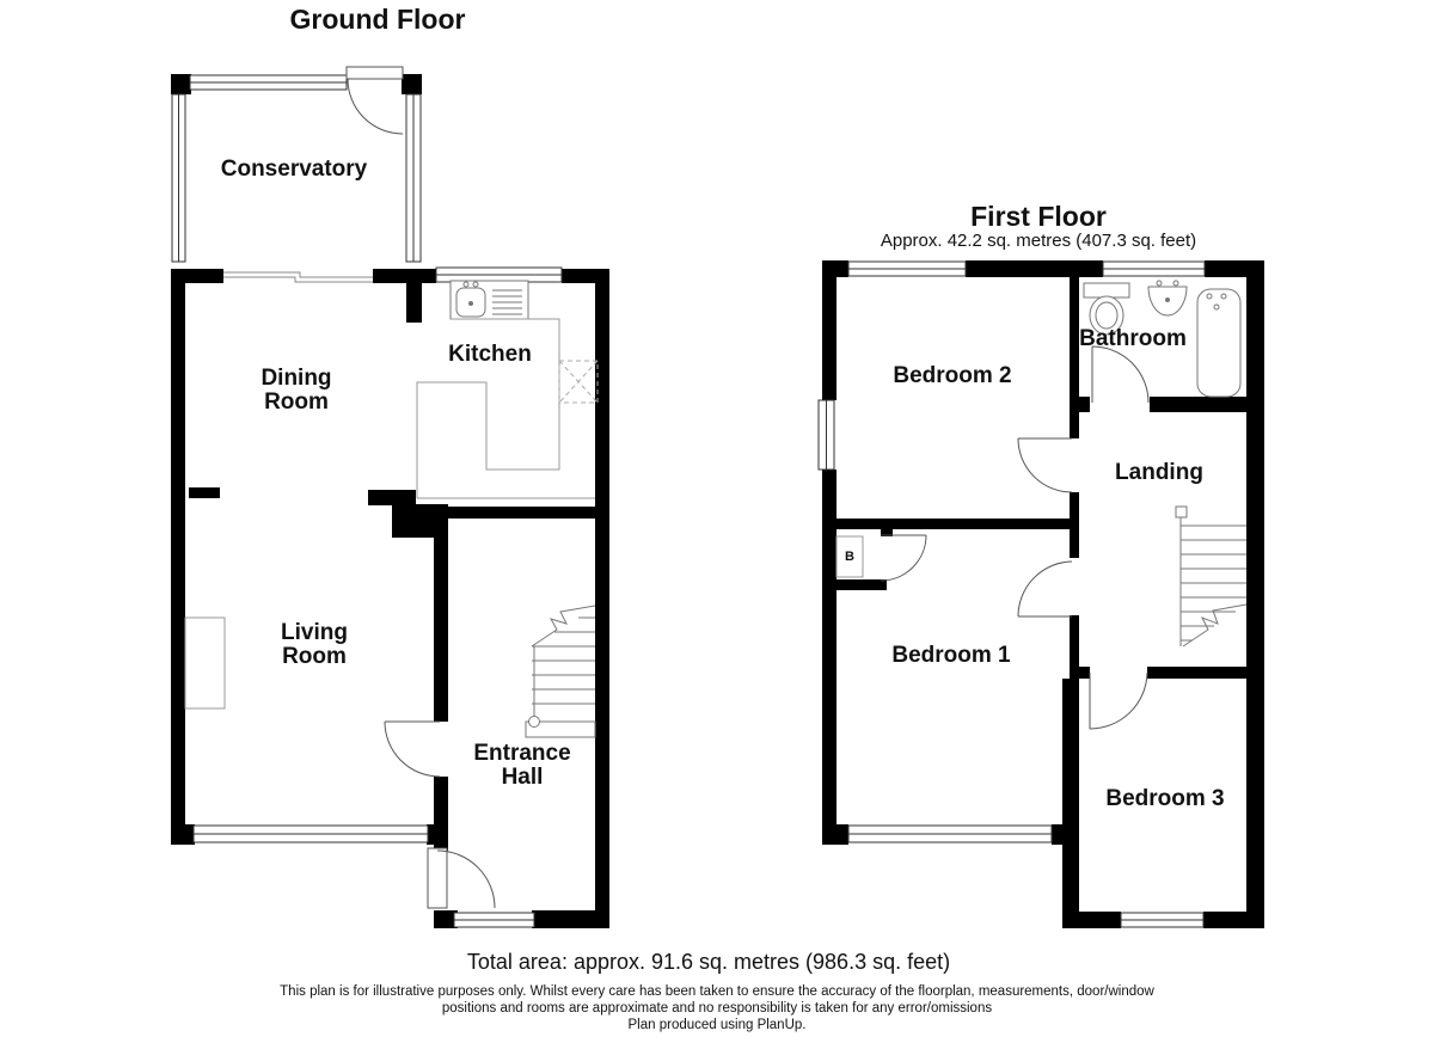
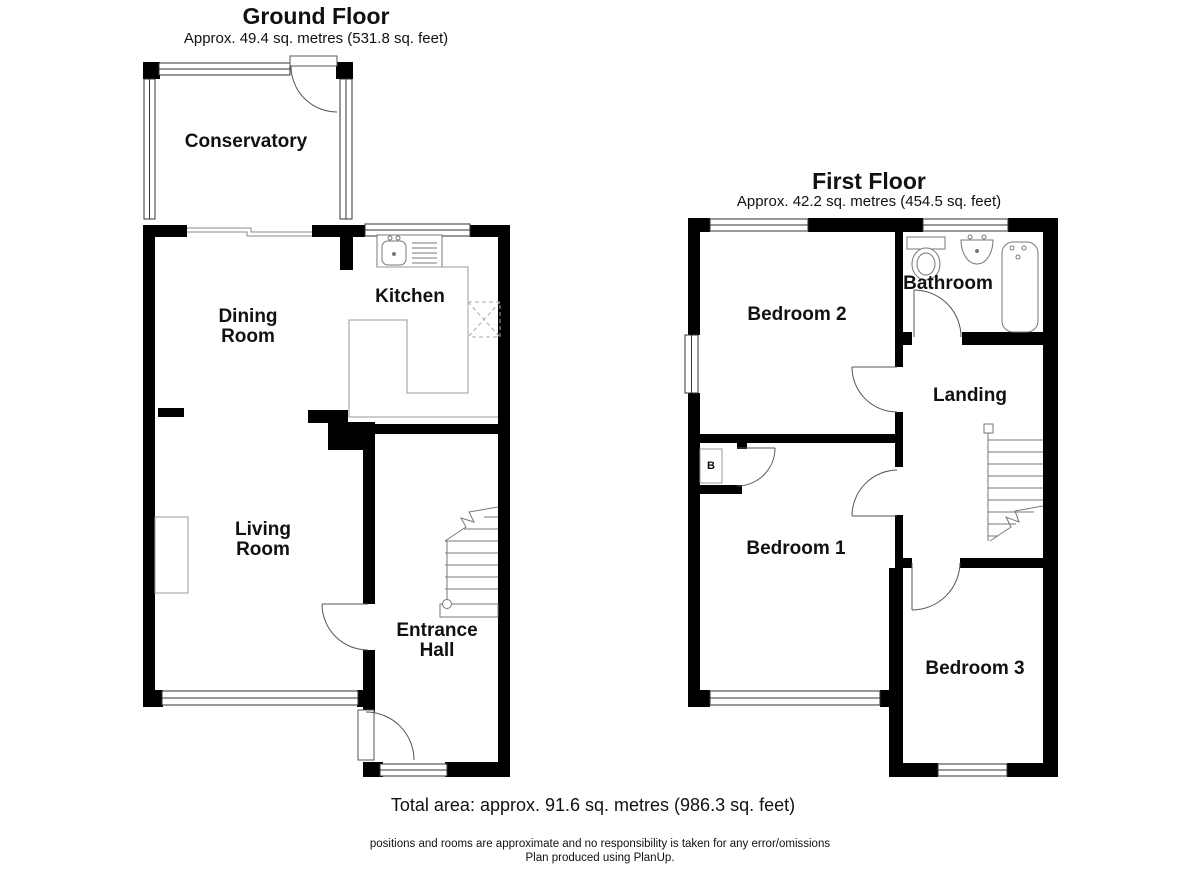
  Ground Floor
+ Approx. 49.4 sq. metres (531.8 sq. feet)
  Conservatory
  Dining Room
  Kitchen
  Living Room
  Entrance Hall
  First Floor
- Approx. 42.2 sq. metres (407.3 sq. feet)
+ Approx. 42.2 sq. metres (454.5 sq. feet)
  Bedroom 2
  Bathroom
  Landing
  Bedroom 1
  Bedroom 3
  B
  Total area: approx. 91.6 sq. metres (986.3 sq. feet)
- This plan is for illustrative purposes only. Whilst every care has been taken to ensure the accuracy of the floorplan, measurements, door/window
  positions and rooms are approximate and no responsibility is taken for any error/omissions
  Plan produced using PlanUp.
